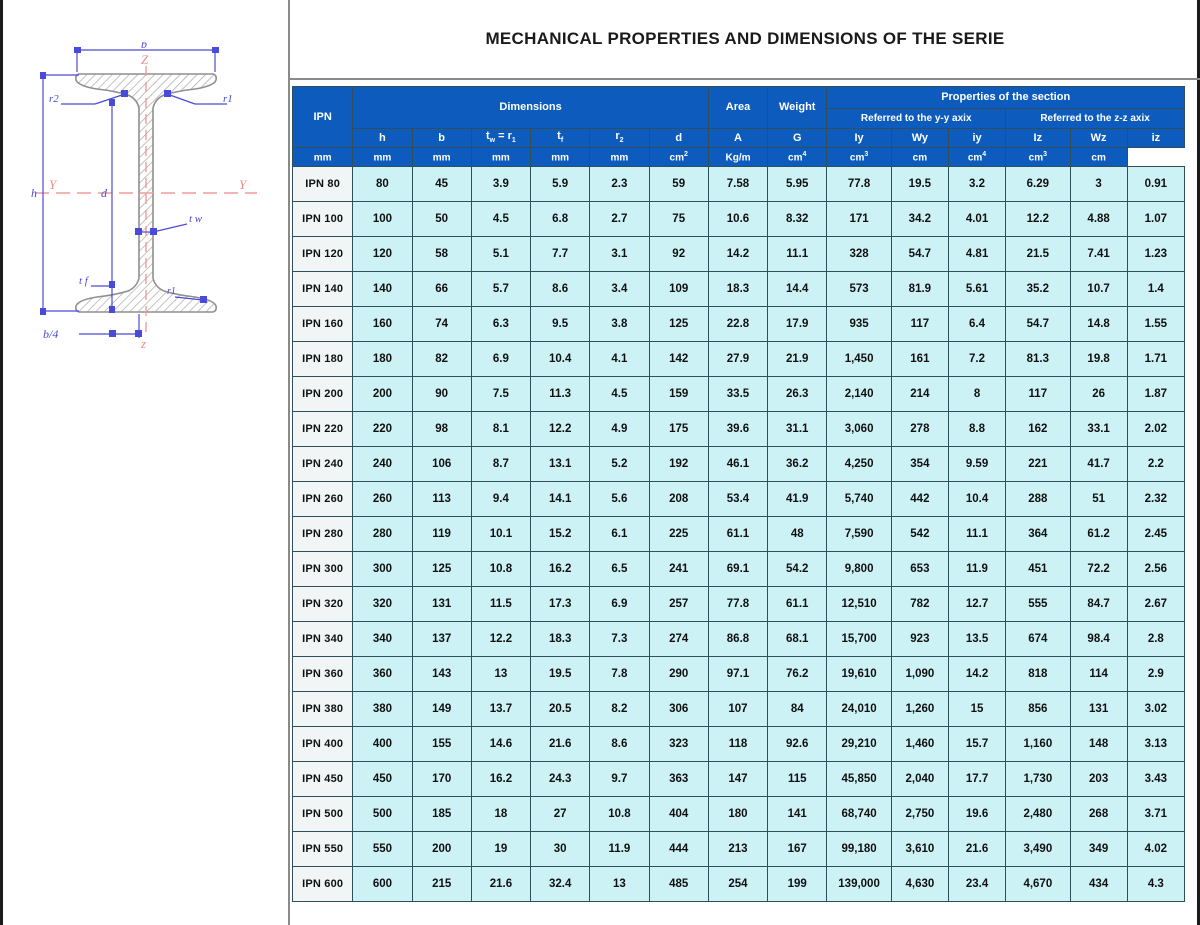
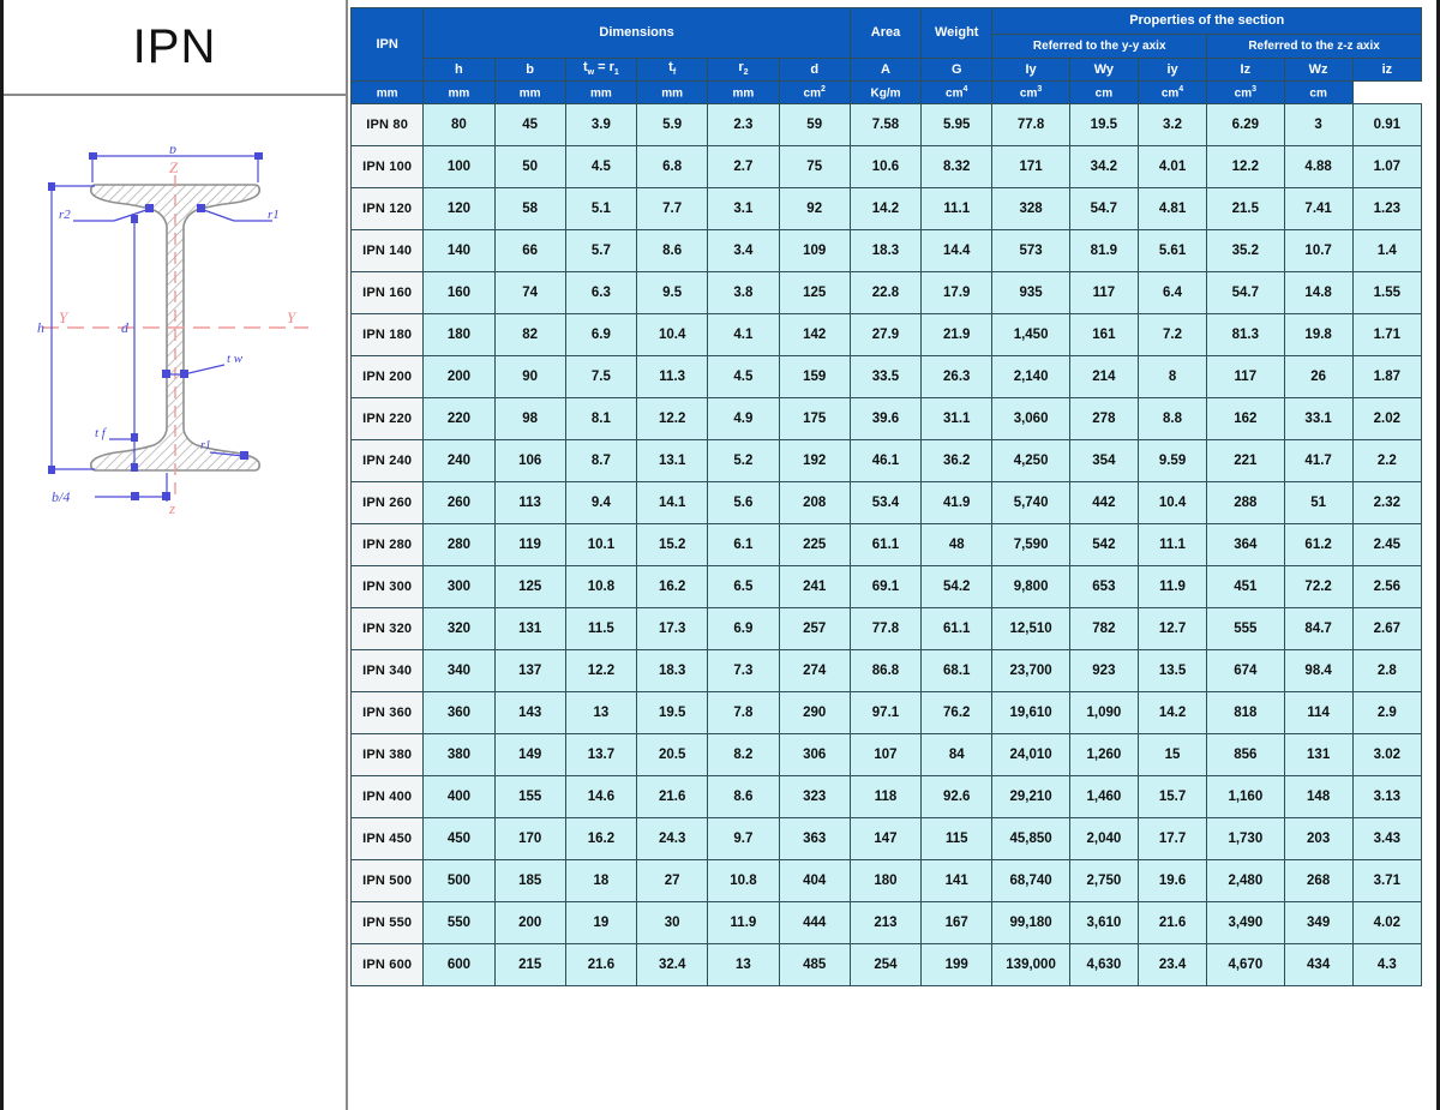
+ IPN
  Y
  Y
  Z
  z
  b
  h
  d
  r2
  r1
  t w
  t f
  r1
  b/4
- MECHANICAL PROPERTIES AND DIMENSIONS OF THE SERIE
  IPN	Dimensions	Area	Weight	Properties of the section
  Referred to the y-y axix	Referred to the z-z axix
  h	b	t = r	t	r	d	A	G	Iy	Wy	iy	Iz	Wz	iz
  mm	mm	mm	mm	mm	mm	cm	Kg/m	cm	cm	cm	cm	cm	cm
  IPN 80	80	45	3.9	5.9	2.3	59	7.58	5.95	77.8	19.5	3.2	6.29	3	0.91
  IPN 100	100	50	4.5	6.8	2.7	75	10.6	8.32	171	34.2	4.01	12.2	4.88	1.07
  IPN 120	120	58	5.1	7.7	3.1	92	14.2	11.1	328	54.7	4.81	21.5	7.41	1.23
  IPN 140	140	66	5.7	8.6	3.4	109	18.3	14.4	573	81.9	5.61	35.2	10.7	1.4
  IPN 160	160	74	6.3	9.5	3.8	125	22.8	17.9	935	117	6.4	54.7	14.8	1.55
  IPN 180	180	82	6.9	10.4	4.1	142	27.9	21.9	1,450	161	7.2	81.3	19.8	1.71
  IPN 200	200	90	7.5	11.3	4.5	159	33.5	26.3	2,140	214	8	117	26	1.87
  IPN 220	220	98	8.1	12.2	4.9	175	39.6	31.1	3,060	278	8.8	162	33.1	2.02
  IPN 240	240	106	8.7	13.1	5.2	192	46.1	36.2	4,250	354	9.59	221	41.7	2.2
  IPN 260	260	113	9.4	14.1	5.6	208	53.4	41.9	5,740	442	10.4	288	51	2.32
  IPN 280	280	119	10.1	15.2	6.1	225	61.1	48	7,590	542	11.1	364	61.2	2.45
  IPN 300	300	125	10.8	16.2	6.5	241	69.1	54.2	9,800	653	11.9	451	72.2	2.56
  IPN 320	320	131	11.5	17.3	6.9	257	77.8	61.1	12,510	782	12.7	555	84.7	2.67
- IPN 340	340	137	12.2	18.3	7.3	274	86.8	68.1	15,700	923	13.5	674	98.4	2.8
+ IPN 340	340	137	12.2	18.3	7.3	274	86.8	68.1	23,700	923	13.5	674	98.4	2.8
  IPN 360	360	143	13	19.5	7.8	290	97.1	76.2	19,610	1,090	14.2	818	114	2.9
  IPN 380	380	149	13.7	20.5	8.2	306	107	84	24,010	1,260	15	856	131	3.02
  IPN 400	400	155	14.6	21.6	8.6	323	118	92.6	29,210	1,460	15.7	1,160	148	3.13
  IPN 450	450	170	16.2	24.3	9.7	363	147	115	45,850	2,040	17.7	1,730	203	3.43
  IPN 500	500	185	18	27	10.8	404	180	141	68,740	2,750	19.6	2,480	268	3.71
  IPN 550	550	200	19	30	11.9	444	213	167	99,180	3,610	21.6	3,490	349	4.02
  IPN 600	600	215	21.6	32.4	13	485	254	199	139,000	4,630	23.4	4,670	434	4.3
